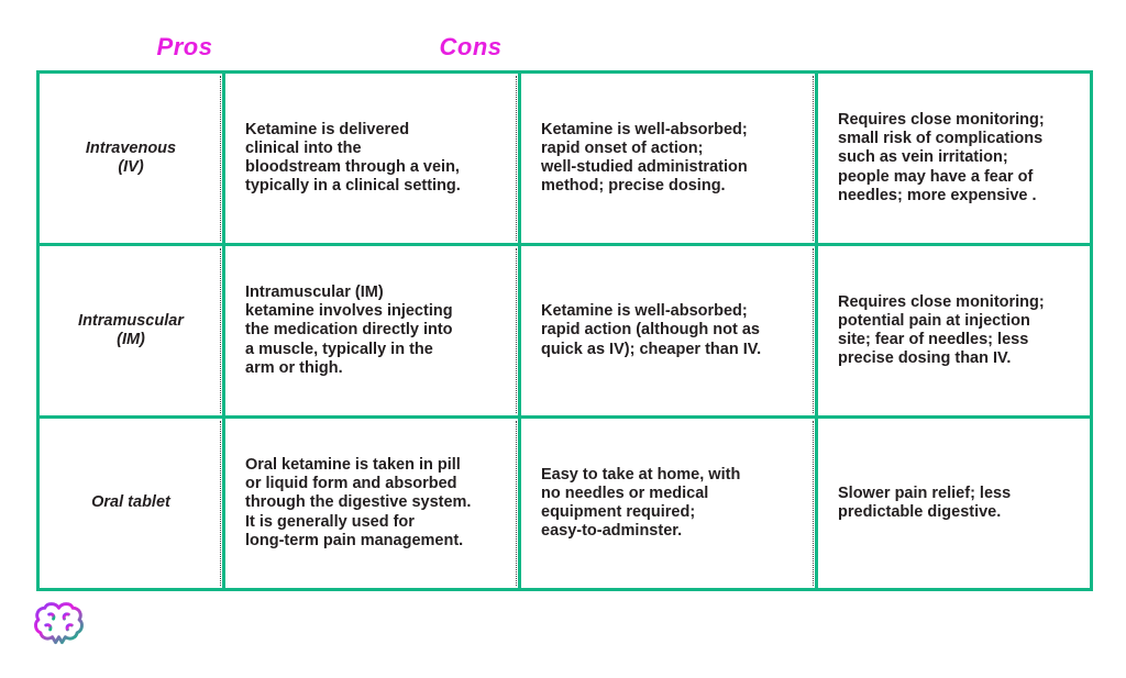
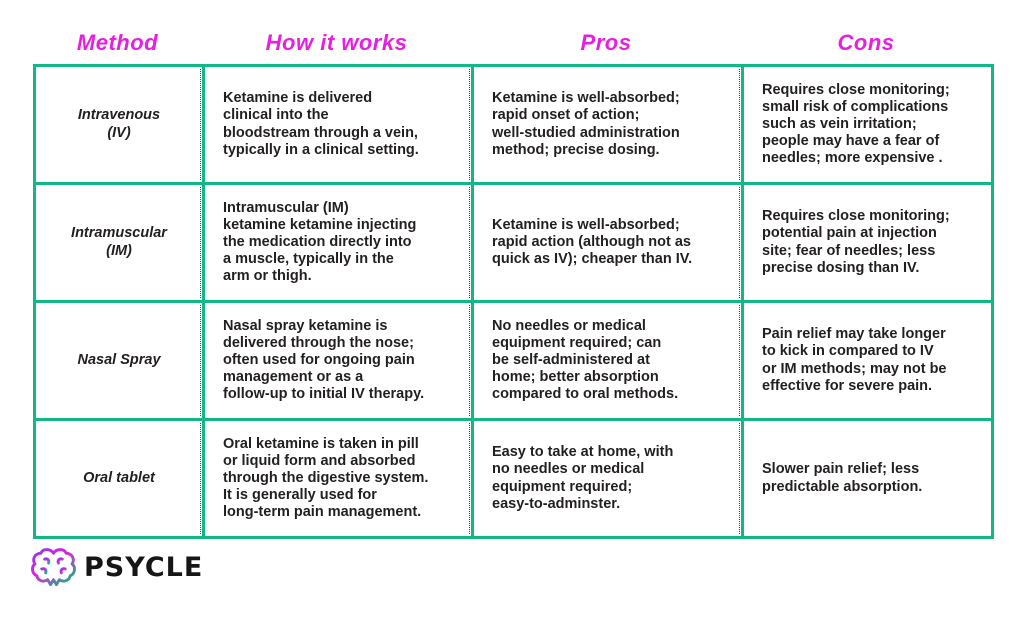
+ Method
+ How it works
  Pros
  Cons
  Intravenous (IV)	Ketamine is delivered clinical into the bloodstream through a vein, typically in a clinical setting.	Ketamine is well-absorbed; rapid onset of action; well-studied administration method; precise dosing.	Requires close monitoring; small risk of complications such as vein irritation; people may have a fear of needles; more expensive .
- Intramuscular (IM)	Intramuscular (IM) ketamine involves injecting the medication directly into a muscle, typically in the arm or thigh.	Ketamine is well-absorbed; rapid action (although not as quick as IV); cheaper than IV.	Requires close monitoring; potential pain at injection site; fear of needles; less precise dosing than IV.
+ Intramuscular (IM)	Intramuscular (IM) ketamine ketamine injecting the medication directly into a muscle, typically in the arm or thigh.	Ketamine is well-absorbed; rapid action (although not as quick as IV); cheaper than IV.	Requires close monitoring; potential pain at injection site; fear of needles; less precise dosing than IV.
+ Nasal Spray	Nasal spray ketamine is delivered through the nose; often used for ongoing pain management or as a follow-up to initial IV therapy.	No needles or medical equipment required; can be self-administered at home; better absorption compared to oral methods.	Pain relief may take longer to kick in compared to IV or IM methods; may not be effective for severe pain.
- Oral tablet	Oral ketamine is taken in pill or liquid form and absorbed through the digestive system. It is generally used for long-term pain management.	Easy to take at home, with no needles or medical equipment required; easy-to-adminster.	Slower pain relief; less predictable digestive.
+ Oral tablet	Oral ketamine is taken in pill or liquid form and absorbed through the digestive system. It is generally used for long-term pain management.	Easy to take at home, with no needles or medical equipment required; easy-to-adminster.	Slower pain relief; less predictable absorption.
+ PSYCLE
